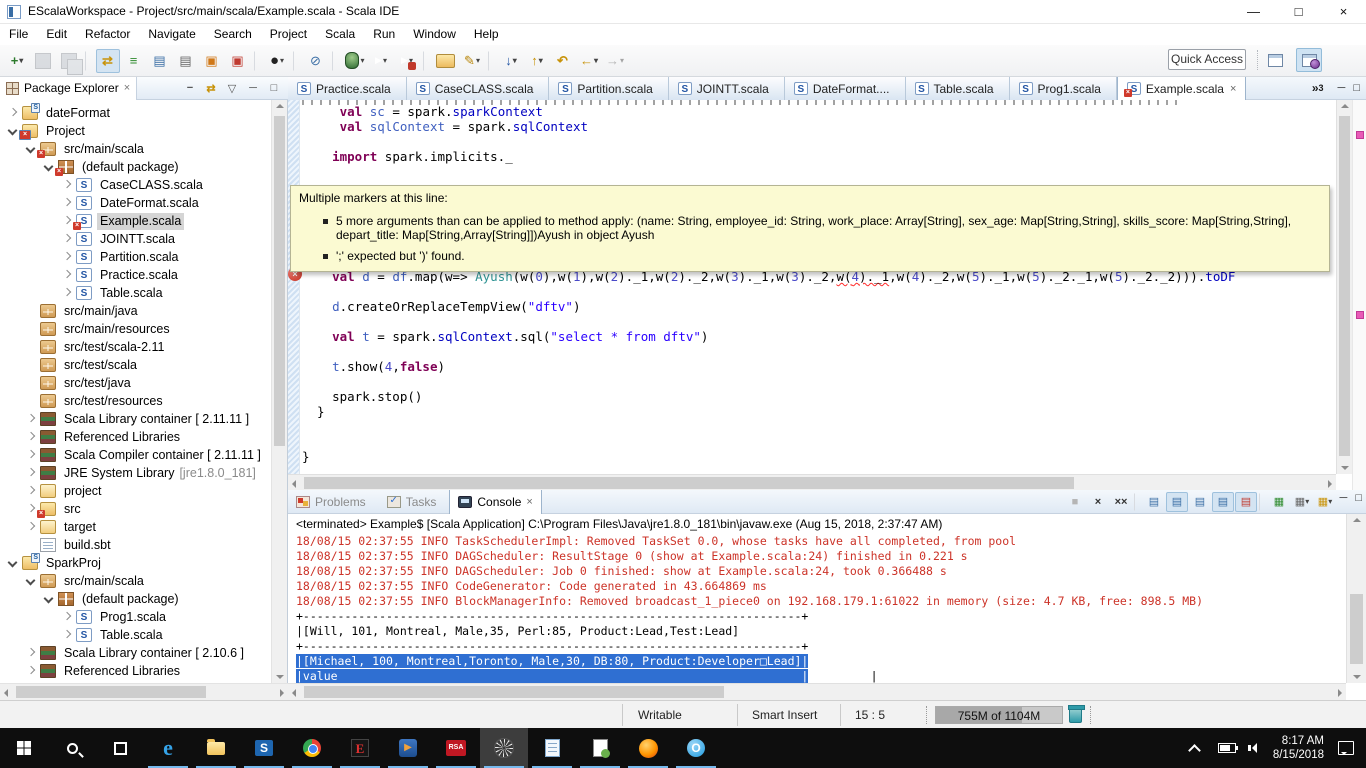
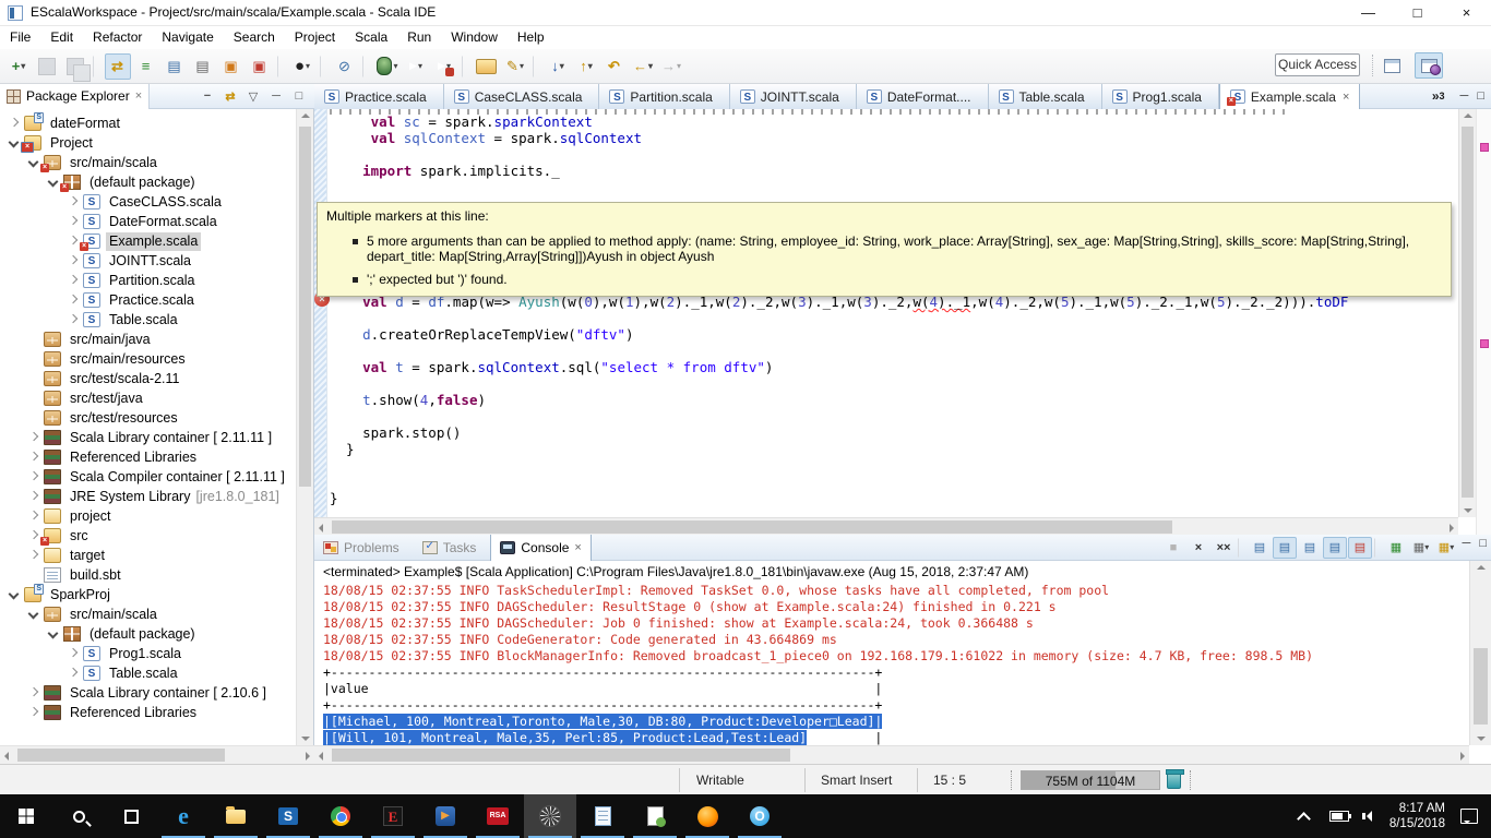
  EScalaWorkspace - Project/src/main/scala/Example.scala - Scala IDE
  —
  □
  ×
  File
  Edit
  Refactor
  Navigate
  Search
  Project
  Scala
  Run
  Window
  Help
  +
  ▾
  ⇄
  ≡
  ▤
  ▤
  ▣
  ▣
  ●
  ▾
  ⊘
  ▾
  ▾
  ▶
  ▾
  ✎
  ▾
  ↓
  ▾
  ↑
  ▾
  ↶
  ←
  ▾
  →
  ▾
  Quick Access
  Package Explorer
  ×
  −
  ⇄
  ▽
  ─
  □
  dateFormat
  Project
  src/main/scala
  (default package)
  CaseCLASS.scala
  DateFormat.scala
  Example.scala
  JOINTT.scala
  Partition.scala
  Practice.scala
  Table.scala
  src/main/java
  src/main/resources
  src/test/scala-2.11
- src/test/scala
  src/test/java
  src/test/resources
  Scala Library container [ 2.11.11 ]
  Referenced Libraries
  Scala Compiler container [ 2.11.11 ]
  JRE System Library
  [jre1.8.0_181]
  project
  src
  target
  build.sbt
  SparkProj
  src/main/scala
  (default package)
  Prog1.scala
  Table.scala
  Scala Library container [ 2.10.6 ]
  Referenced Libraries
  Practice.scala
  CaseCLASS.scala
  Partition.scala
  JOINTT.scala
  DateFormat....
  Table.scala
  Prog1.scala
  Example.scala
  ×
  »
  3
  ─
  □
  val sc = spark.sparkContext
  val sqlContext = spark.sqlContext
  import spark.implicits._
  val d = df.map(w=> Ayush(w(0),w(1),w(2)._1,w(2)._2,w(3)._1,w(3)._2,w(4)._1,w(4)._2,w(5)._1,w(5)._2._1,w(5)._2._2))).toDF
  d.createOrReplaceTempView("dftv")
  val t = spark.sqlContext.sql("select * from dftv")
  t.show(4,false)
  spark.stop()
  }
  }
  ×
  Multiple markers at this line:
  5 more arguments than can be applied to method apply: (name: String, employee_id: String, work_place: Array[String], sex_age: Map[String,String], skills_score: Map[String,String], depart_title: Map[String,Array[String]])Ayush in object Ayush
  ';' expected but ')' found.
  Problems
  Tasks
  Console
  ×
  ■
  ×
  ××
  ▤
  ▤
  ▤
  ▤
  ▤
  ▦
  ▦
  ▾
  ▦
  ▾
  ─
  □
  <terminated> Example$ [Scala Application] C:\Program Files\Java\jre1.8.0_181\bin\javaw.exe (Aug 15, 2018, 2:37:47 AM)
  18/08/15 02:37:55 INFO TaskSchedulerImpl: Removed TaskSet 0.0, whose tasks have all completed, from pool
  18/08/15 02:37:55 INFO DAGScheduler: ResultStage 0 (show at Example.scala:24) finished in 0.221 s
  18/08/15 02:37:55 INFO DAGScheduler: Job 0 finished: show at Example.scala:24, took 0.366488 s
  18/08/15 02:37:55 INFO CodeGenerator: Code generated in 43.664869 ms
  18/08/15 02:37:55 INFO BlockManagerInfo: Removed broadcast_1_piece0 on 192.168.179.1:61022 in memory (size: 4.7 KB, free: 898.5 MB)
  +------------------------------------------------------------------------+
- |[Will, 101, Montreal, Male,35, Perl:85, Product:Lead,Test:Lead]
+ |value |
  +------------------------------------------------------------------------+
  |[Michael, 100, Montreal,Toronto, Male,30, DB:80, Product:Developer□Lead]|
- |value | |
+ |[Will, 101, Montreal, Male,35, Perl:85, Product:Lead,Test:Lead] |
  Writable
  Smart Insert
  15 : 5
  755M of 1104M
  e
  S
  E
  ▶
  O
  8:17 AM
  8/15/2018
